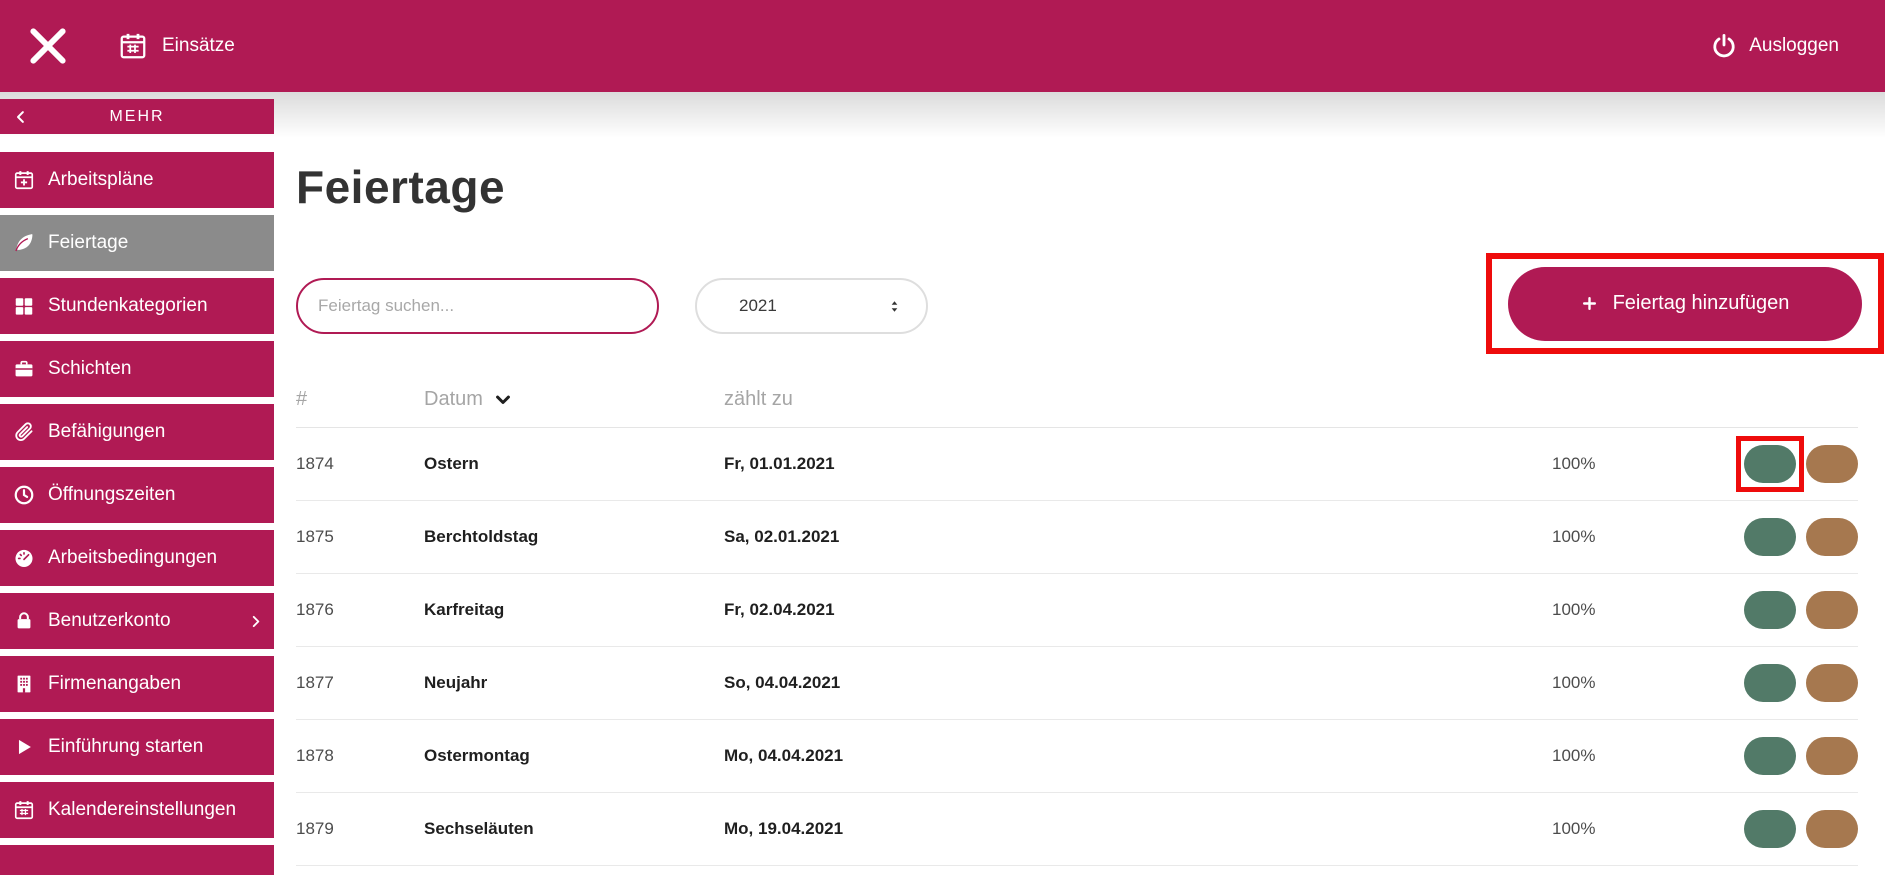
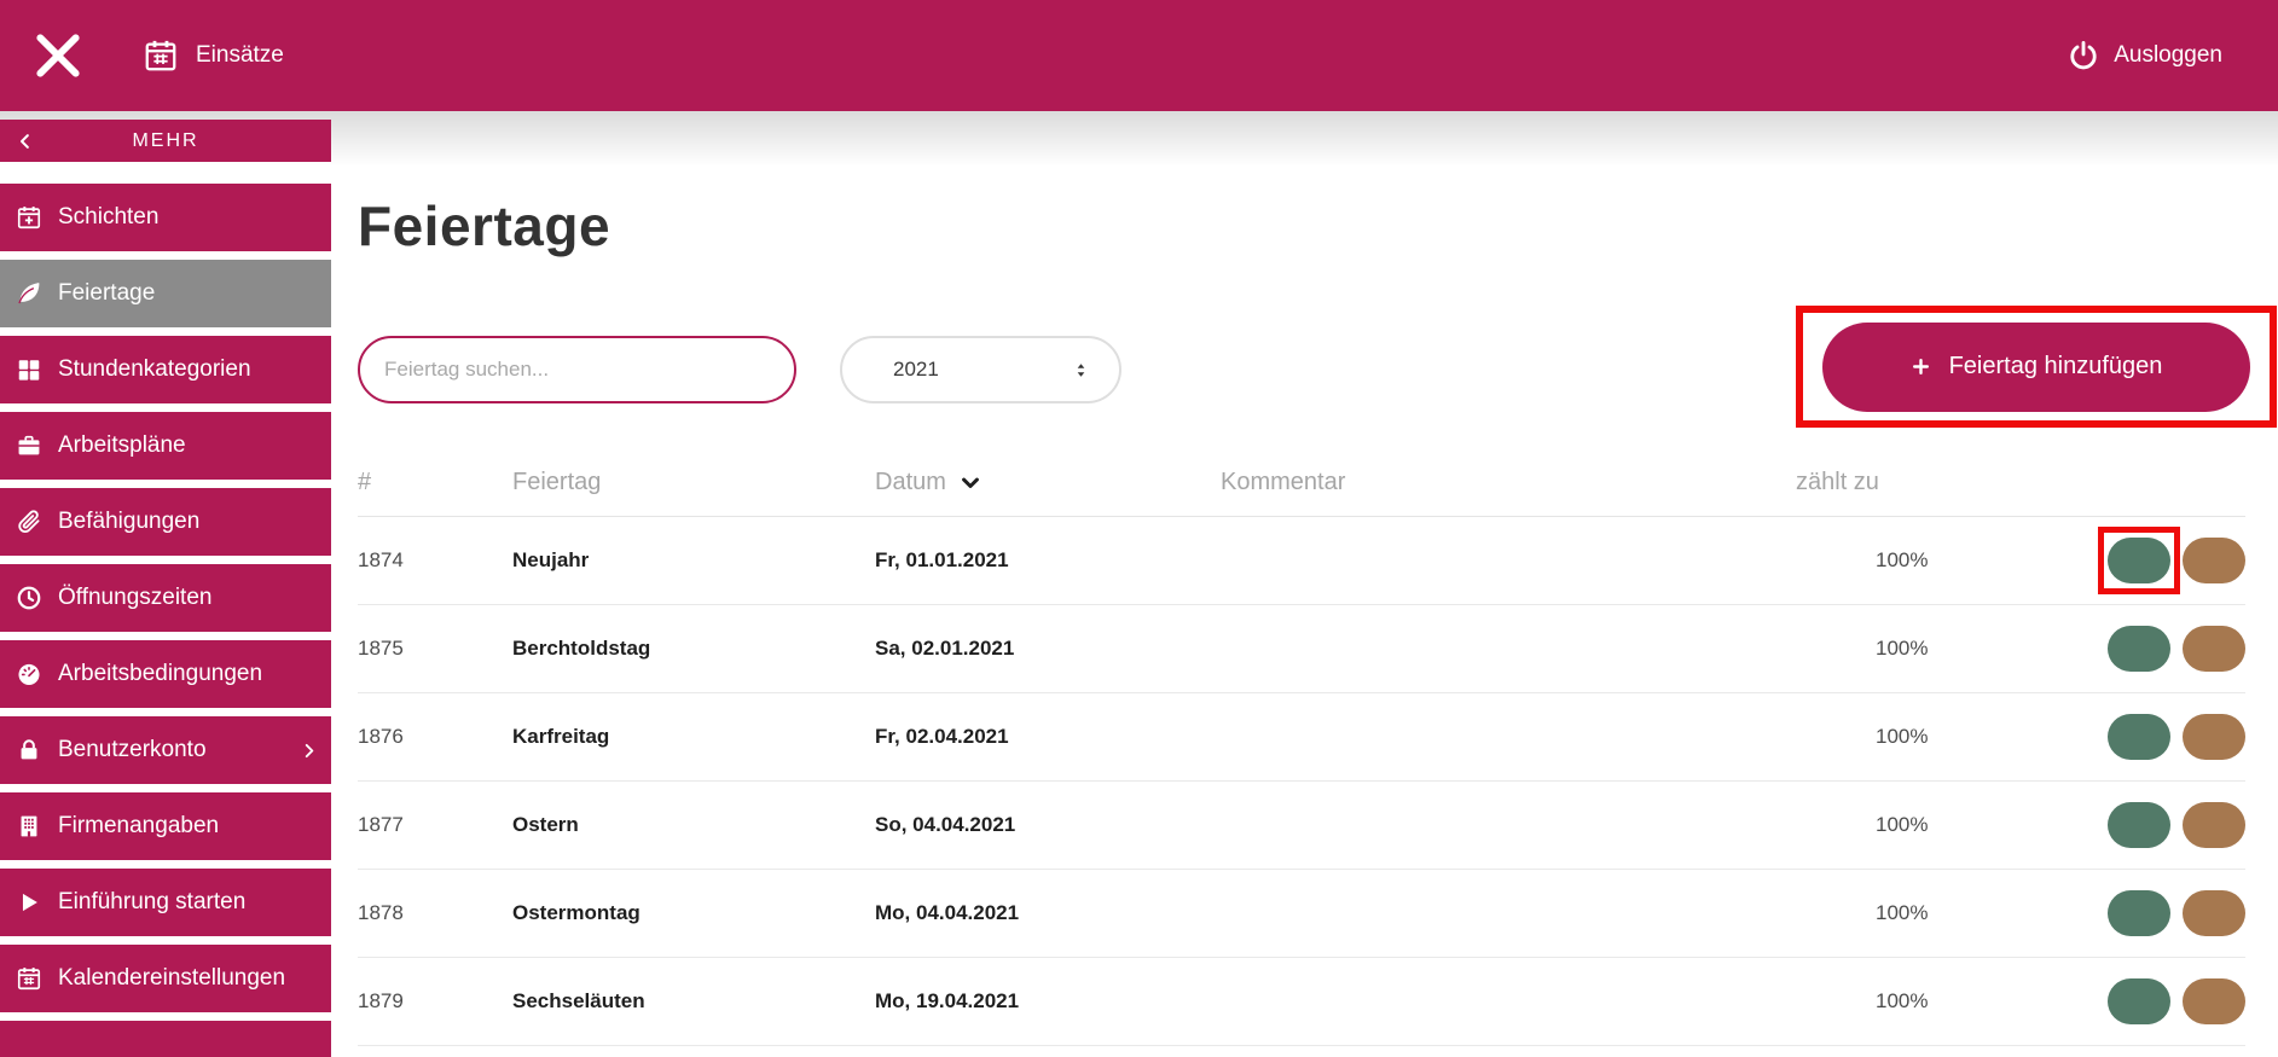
  Einsätze
  Ausloggen
  MEHR
- Arbeitspläne
+ Schichten
  Feiertage
  Stundenkategorien
- Schichten
+ Arbeitspläne
  Befähigungen
  Öffnungszeiten
  Arbeitsbedingungen
  Benutzerkonto
  Firmenangaben
  Einführung starten
  Kalendereinstellungen
  Feiertage
  Feiertag suchen...
  2021
  Feiertag hinzufügen
  #
+ Feiertag
  Datum
+ Kommentar
  zählt zu
  1874
- Ostern
+ Neujahr
  Fr, 01.01.2021
  100%
  1875
  Berchtoldstag
  Sa, 02.01.2021
  100%
  1876
  Karfreitag
  Fr, 02.04.2021
  100%
  1877
- Neujahr
+ Ostern
  So, 04.04.2021
  100%
  1878
  Ostermontag
  Mo, 04.04.2021
  100%
  1879
  Sechseläuten
  Mo, 19.04.2021
  100%
